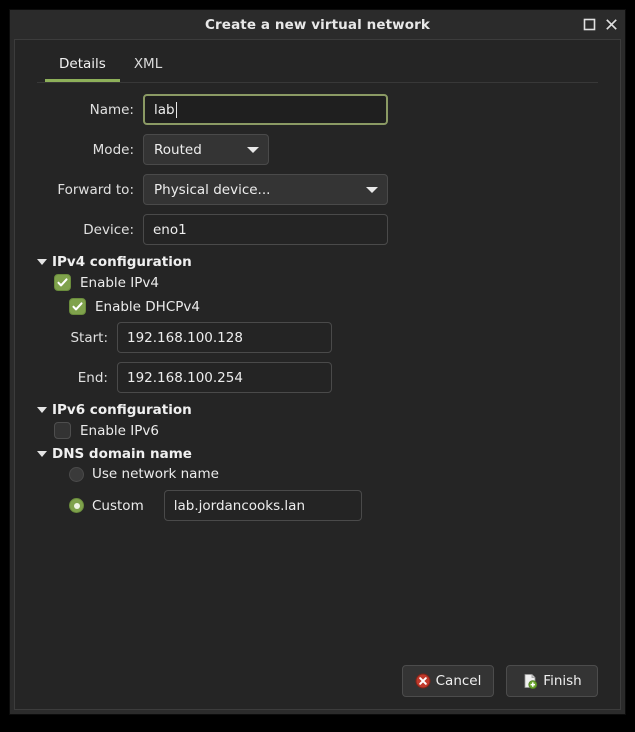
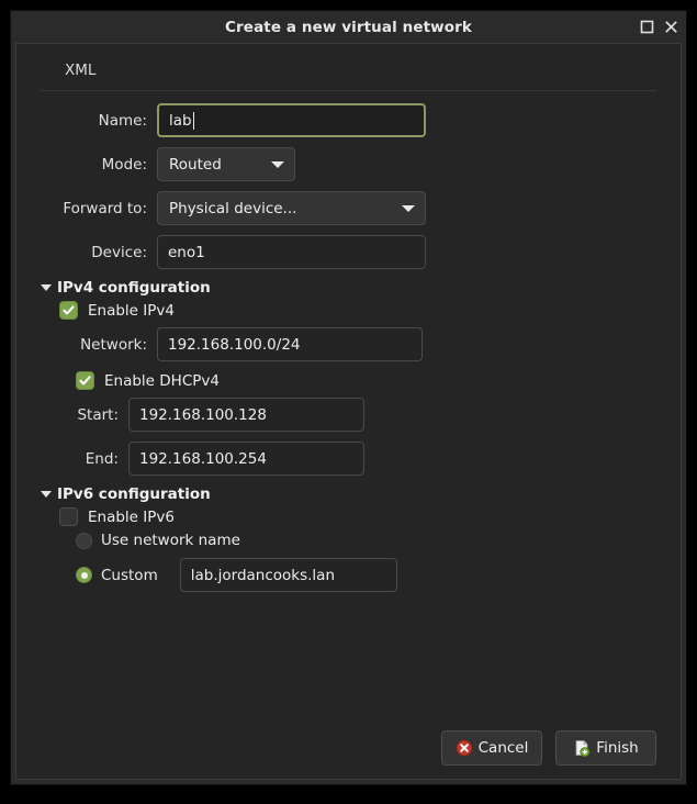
  Create a new virtual network
- Details
  XML
  Name:
  lab
  Mode:
  Routed
  Forward to:
  Physical device...
  Device:
  eno1
  IPv4 configuration
  Enable IPv4
+ Network:
+ 192.168.100.0/24
  Enable DHCPv4
  Start:
  192.168.100.128
  End:
  192.168.100.254
  IPv6 configuration
  Enable IPv6
- DNS domain name
  Use network name
  Custom
  lab.jordancooks.lan
  Cancel
  Finish
